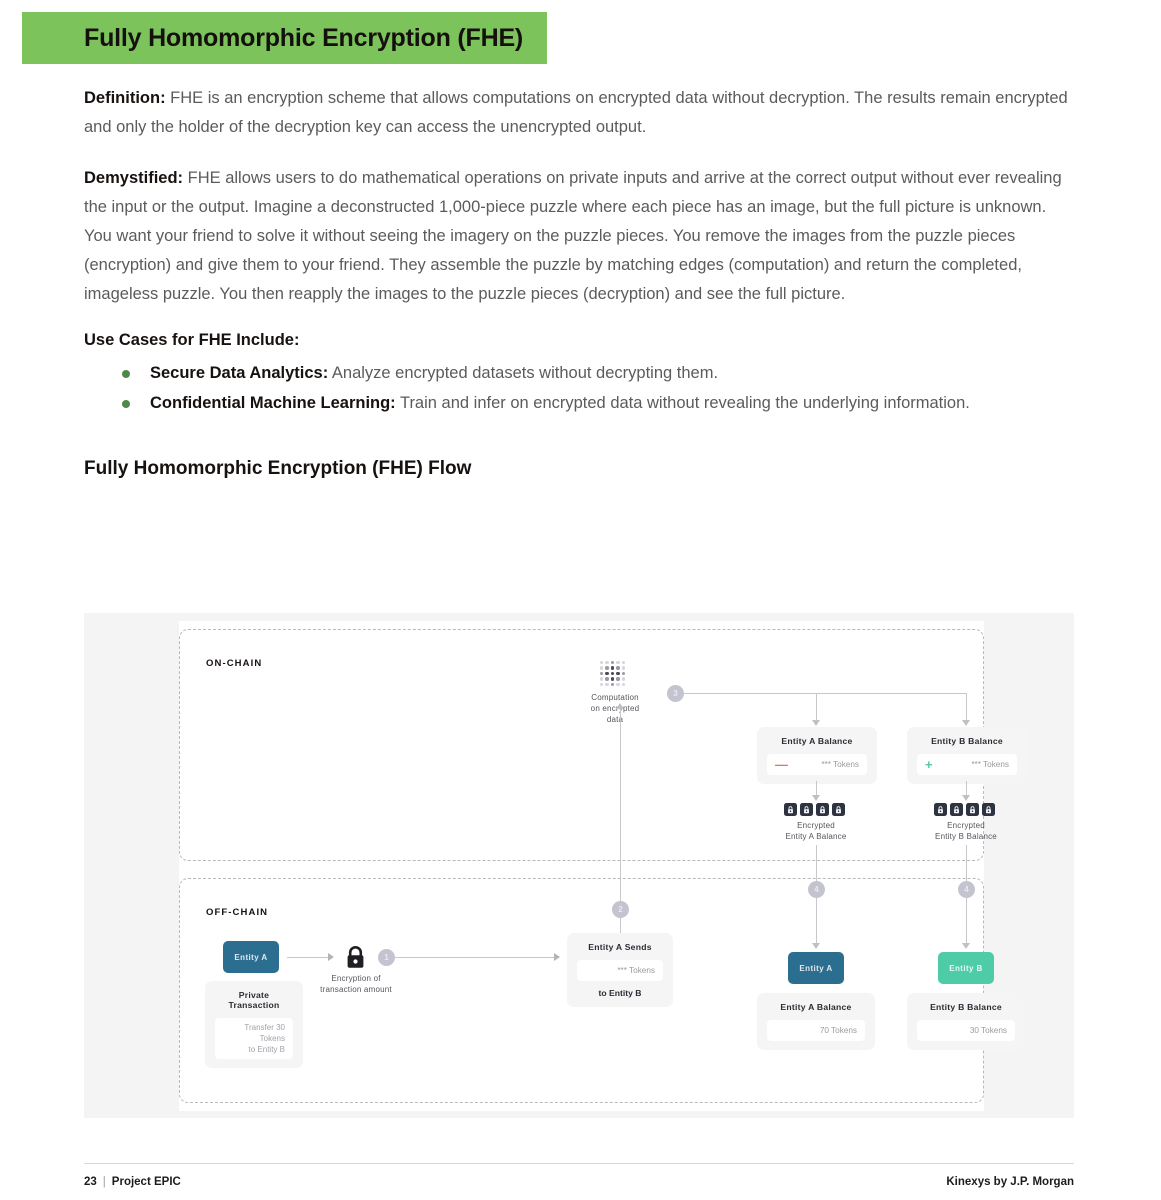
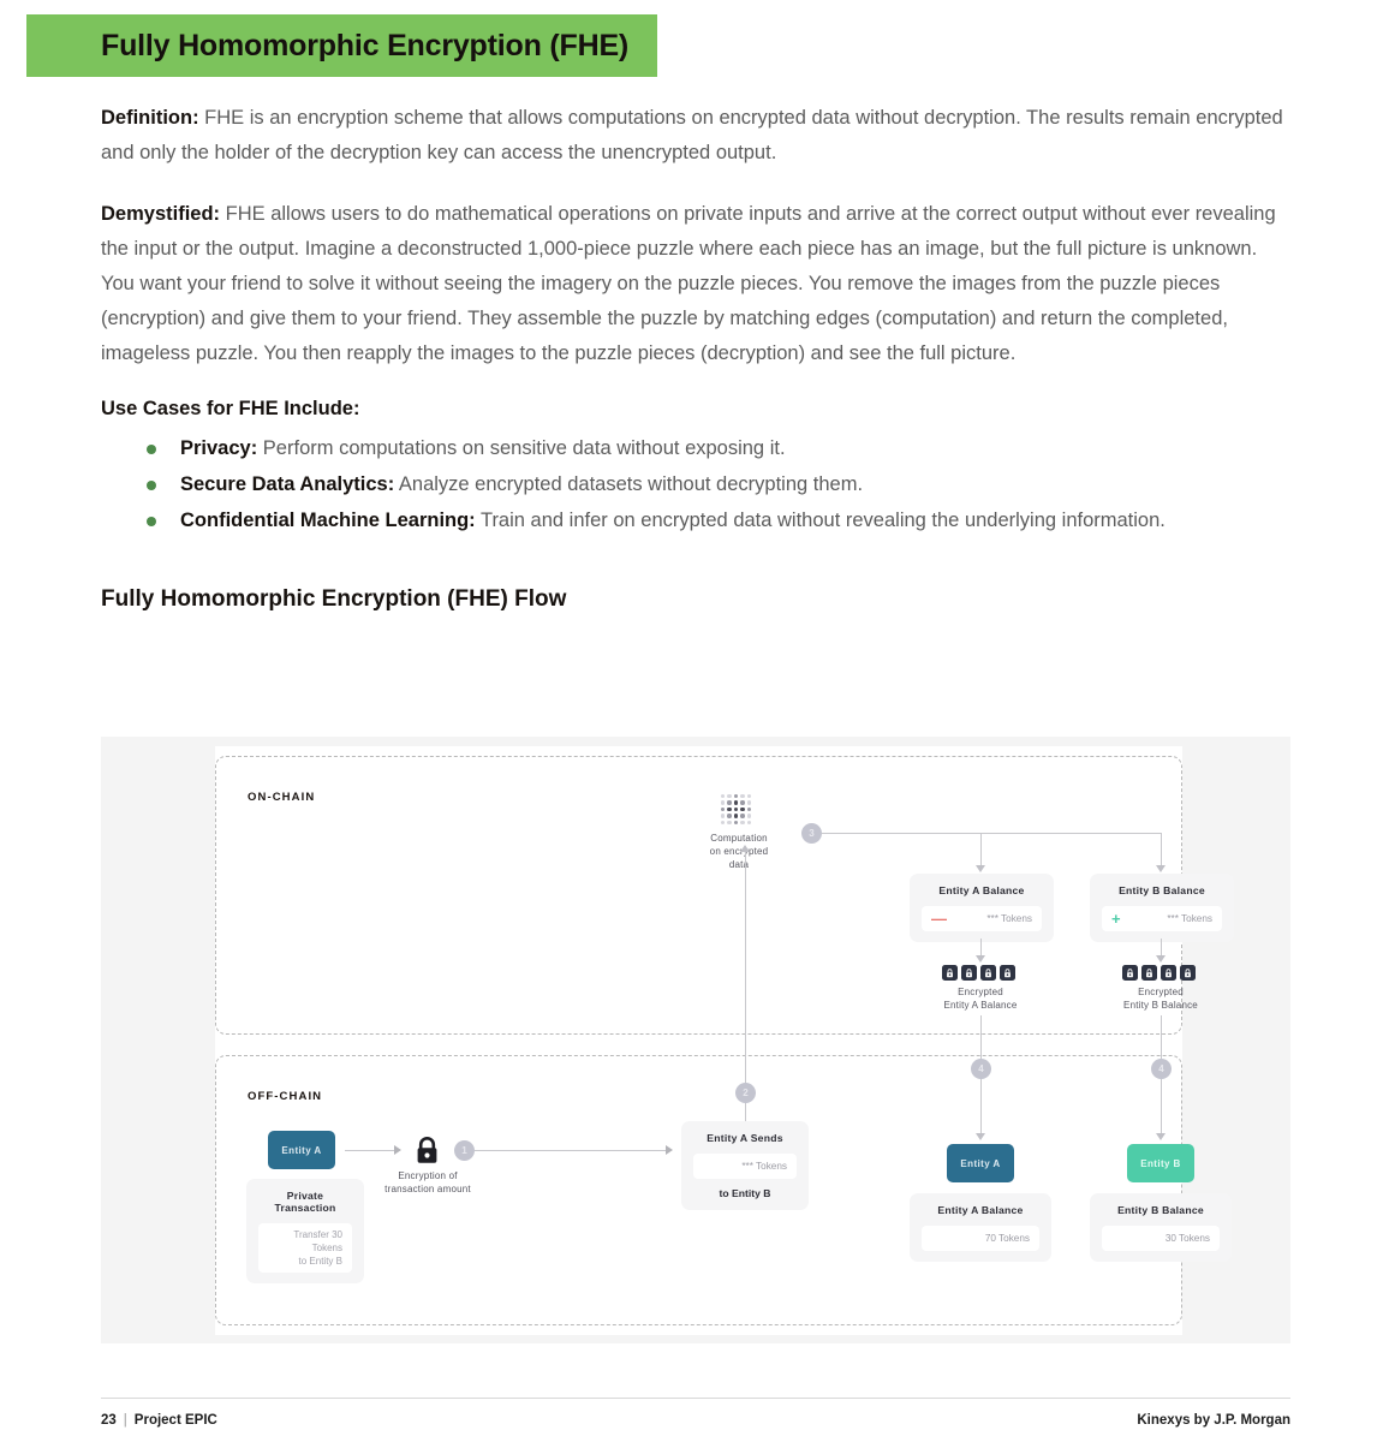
  Fully Homomorphic Encryption (FHE)
  Definition: FHE is an encryption scheme that allows computations on encrypted data without decryption. The results remain encrypted and only the holder of the decryption key can access the unencrypted output.
  Demystified: FHE allows users to do mathematical operations on private inputs and arrive at the correct output without ever revealing the input or the output. Imagine a deconstructed 1,000-piece puzzle where each piece has an image, but the full picture is unknown. You want your friend to solve it without seeing the imagery on the puzzle pieces. You remove the images from the puzzle pieces (encryption) and give them to your friend. They assemble the puzzle by matching edges (computation) and return the completed, imageless puzzle. You then reapply the images to the puzzle pieces (decryption) and see the full picture.
  Use Cases for FHE Include:
+ Privacy: Perform computations on sensitive data without exposing it.
  Secure Data Analytics: Analyze encrypted datasets without decrypting them.
  Confidential Machine Learning: Train and infer on encrypted data without revealing the underlying information.
  Fully Homomorphic Encryption (FHE) Flow
  ON-CHAIN
  Computation
  on encrpted
  dat
  3
  Entity A Balance
  —
  *** Tokens
  Entity B Balance
  +
  *** Tokens
  Encrypted
  Entity A Balance
  Encrypted
  Entity B Balance
  OFF-CHAIN
  2
  4
  4
  Entity A
  Private Transaction
  Transfer 30 Tokens
  to Entity B
  Encryption of
  transaction amount
  1
  Entity A Sends
  *** Tokens
  to Entity B
  Entity A
  Entity A Balance
  70 Tokens
  Entity B
  Entity B Balance
  30 Tokens
  23 | Project EPIC
  Kinexys by J.P. Morgan
